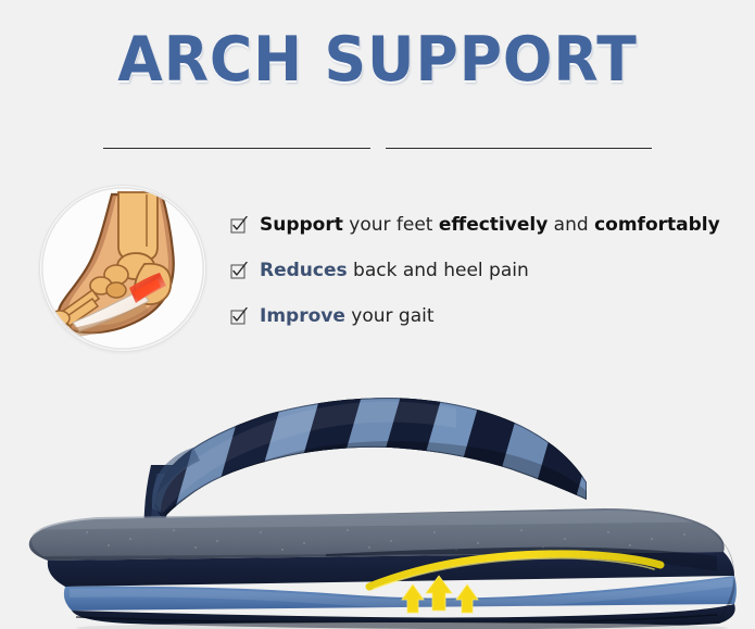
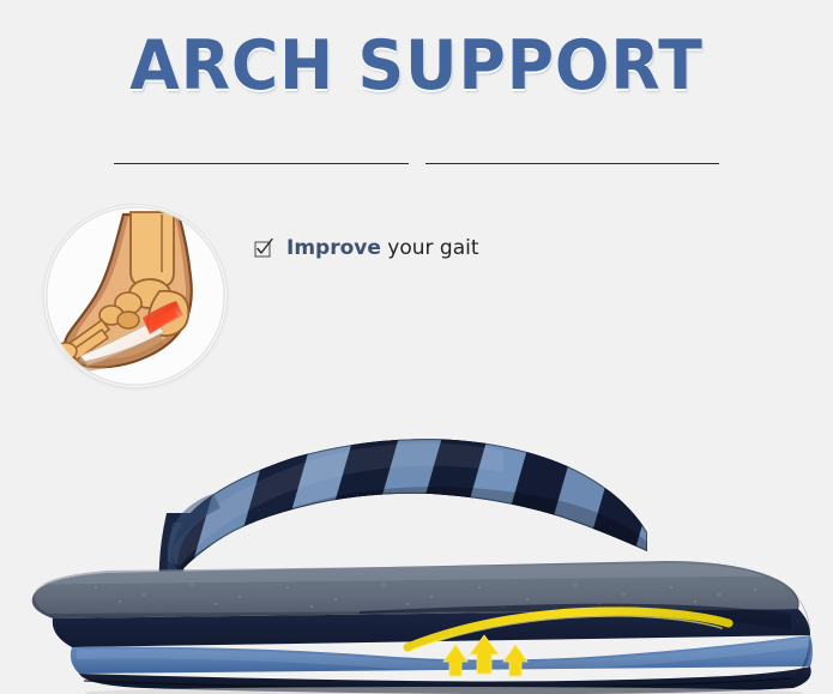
  ARCH SUPPORT
- Support your feet effectively and comfortably
- Reduces back and heel pain
  Improve your gait
